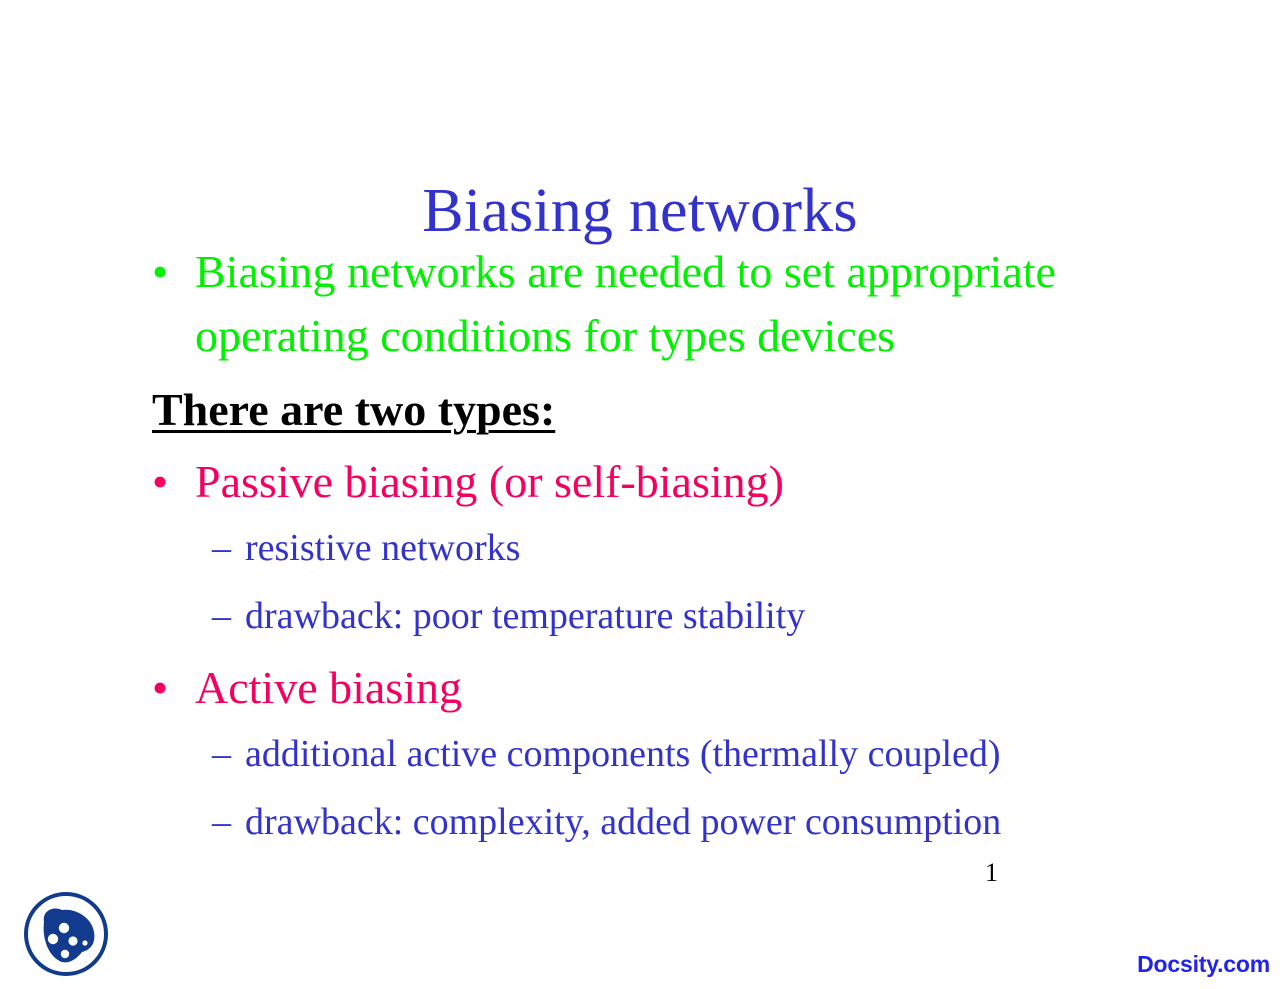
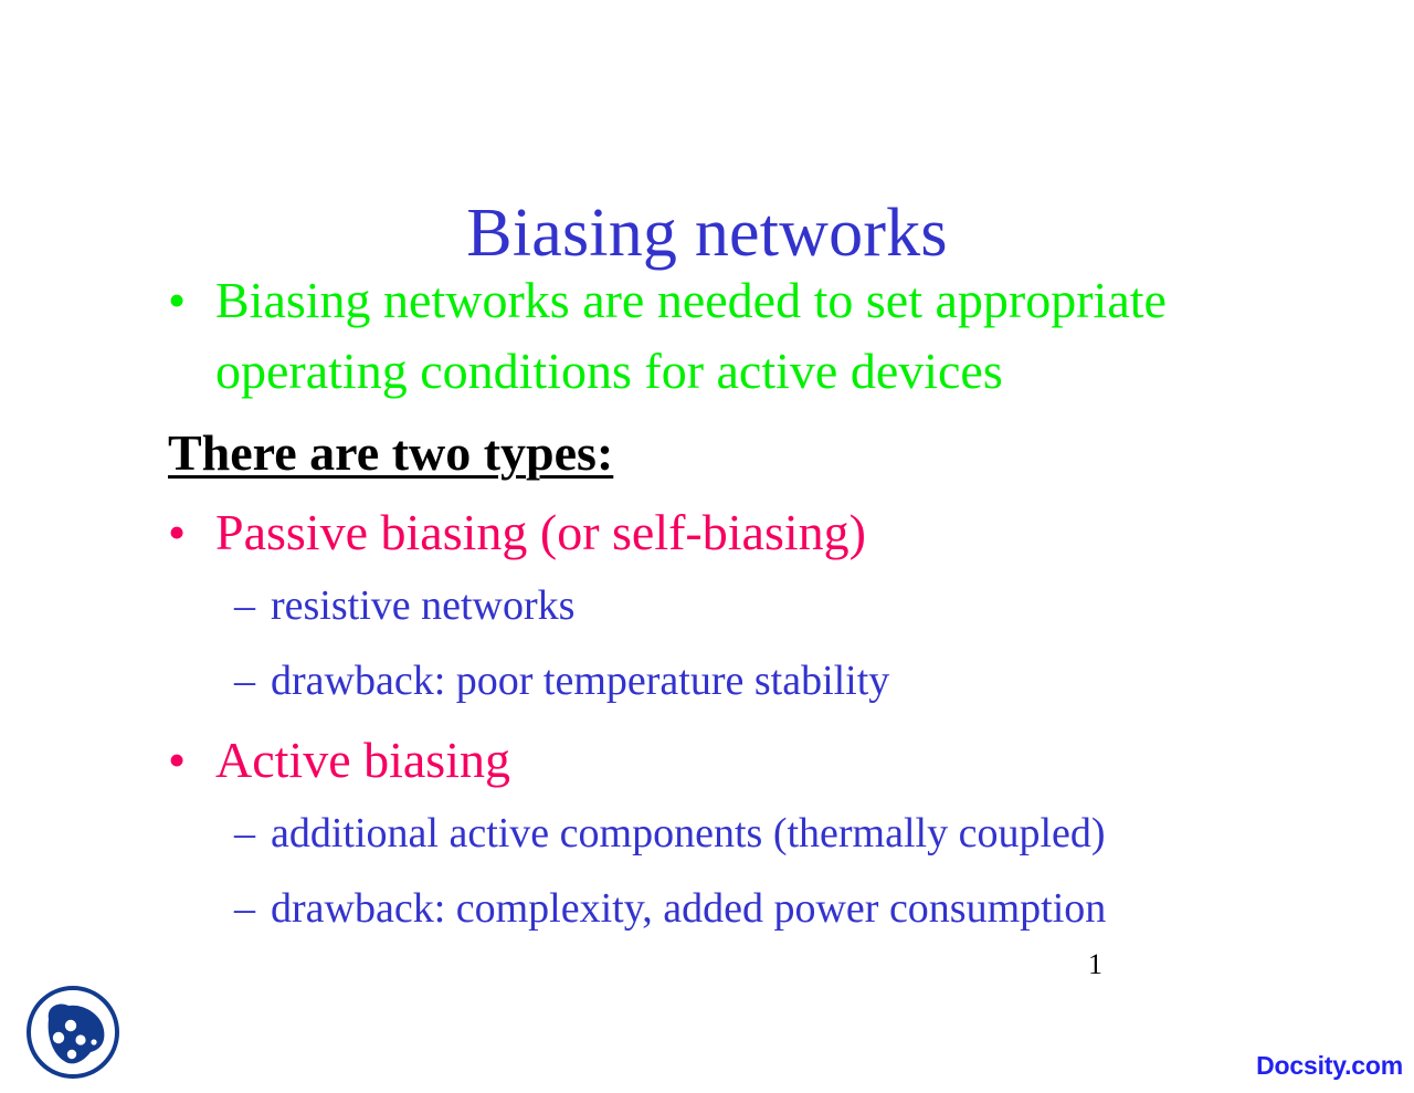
  Biasing networks
  •
- Biasing networks are needed to set appropriate operating conditions for types devices
+ Biasing networks are needed to set appropriate operating conditions for active devices
  There are two types:
  •
  Passive biasing (or self-biasing)
  –
  resistive networks
  –
  drawback: poor temperature stability
  •
  Active biasing
  –
  additional active components (thermally coupled)
  –
  drawback: complexity, added power consumption
  1
  Docsity.com
